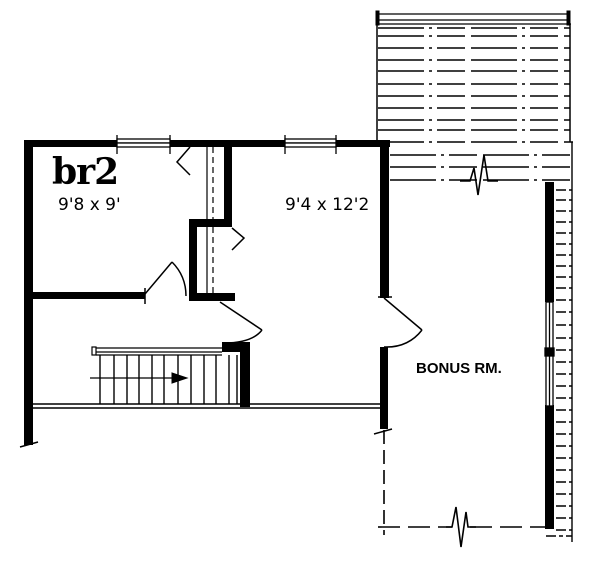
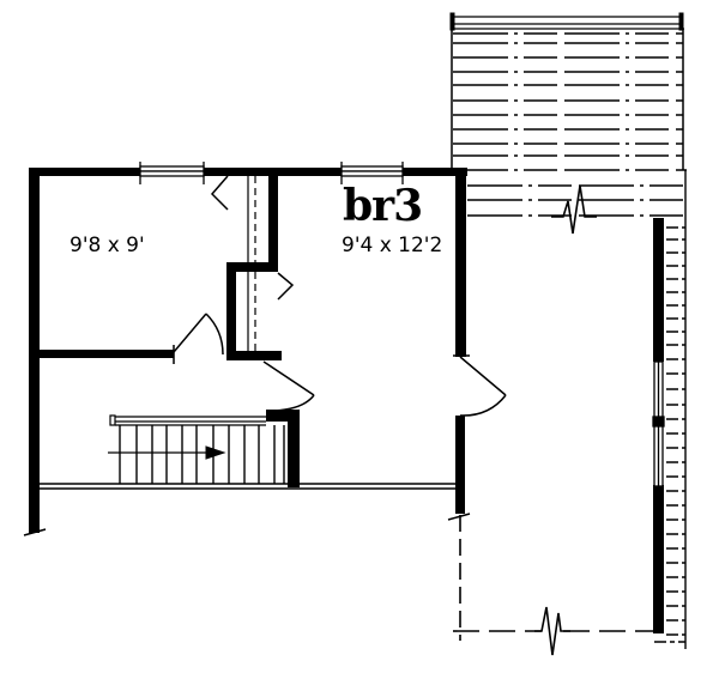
- br2
  9'8 x 9'
+ br3
  9'4 x 12'2
- BONUS RM.
